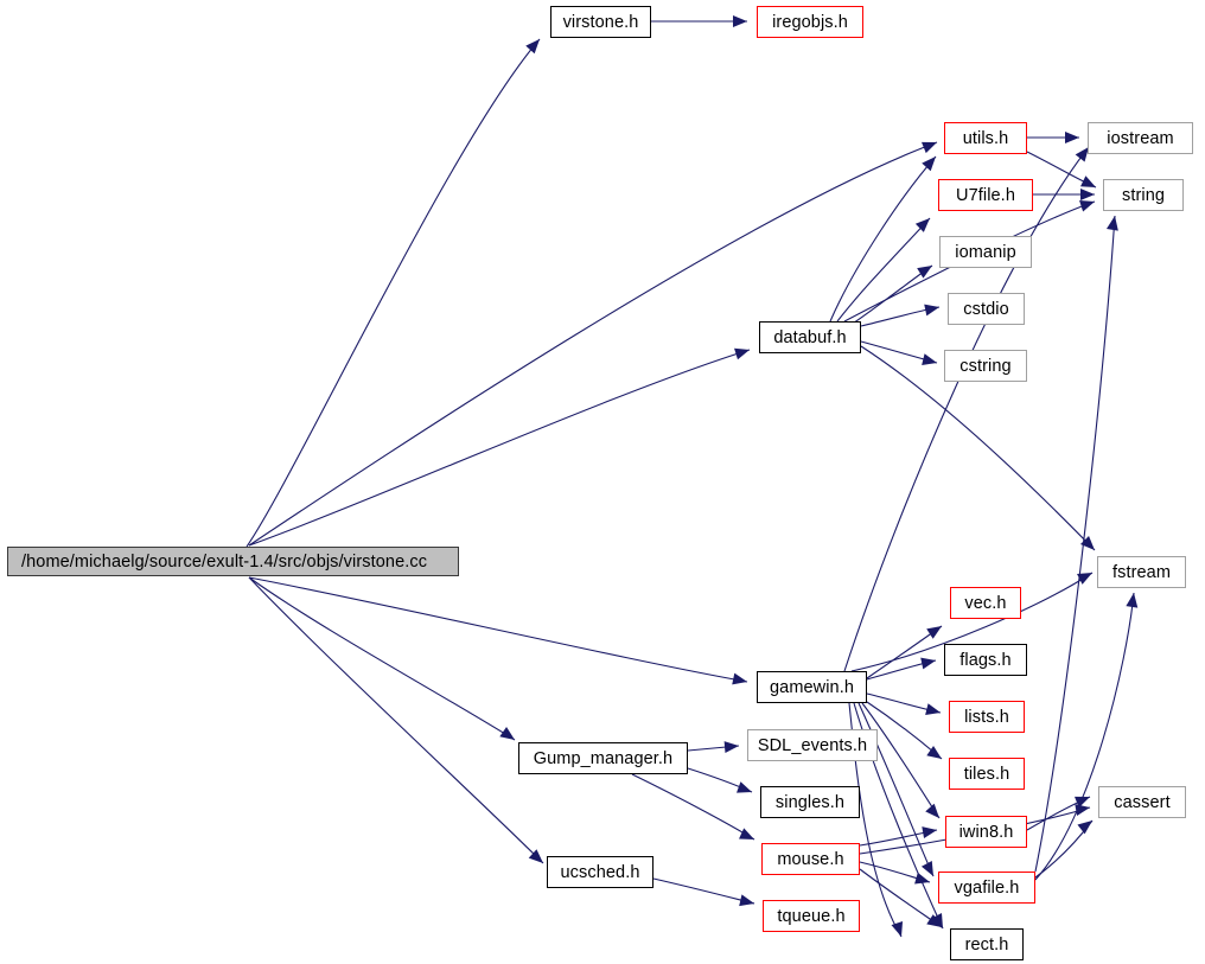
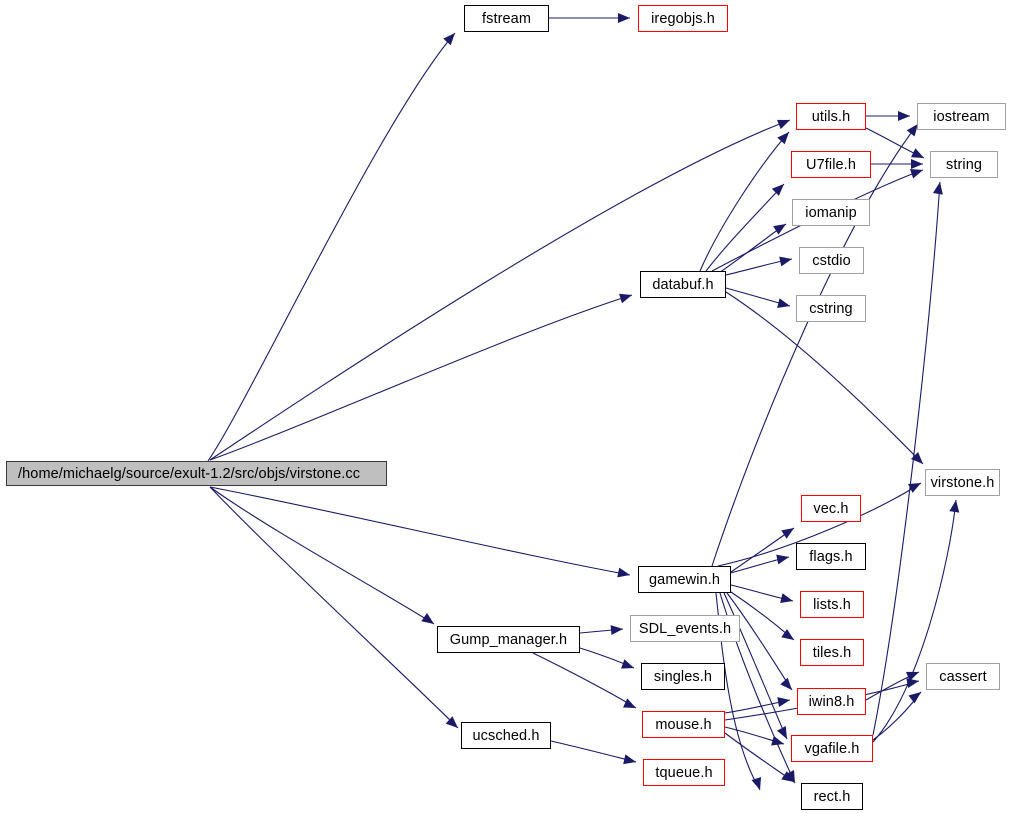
- /home/michaelg/source/exult-1.4/src/objs/virstone.cc
+ /home/michaelg/source/exult-1.2/src/objs/virstone.cc
- virstone.h
+ fstream
  iregobjs.h
  utils.h
  iostream
  U7file.h
  string
  iomanip
  cstdio
  cstring
  databuf.h
- fstream
+ virstone.h
  gamewin.h
  vec.h
  flags.h
  lists.h
  tiles.h
  iwin8.h
  vgafile.h
  rect.h
  cassert
  SDL_events.h
  Gump_manager.h
  singles.h
  mouse.h
  ucsched.h
  tqueue.h
